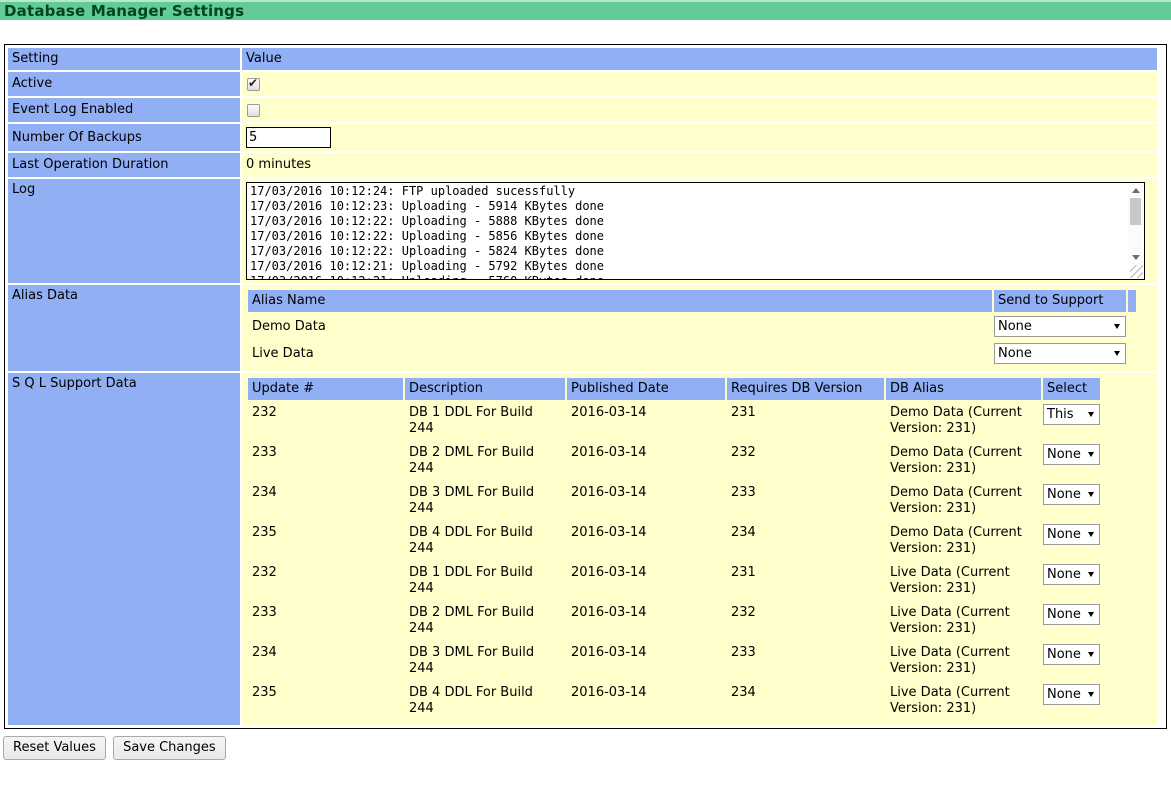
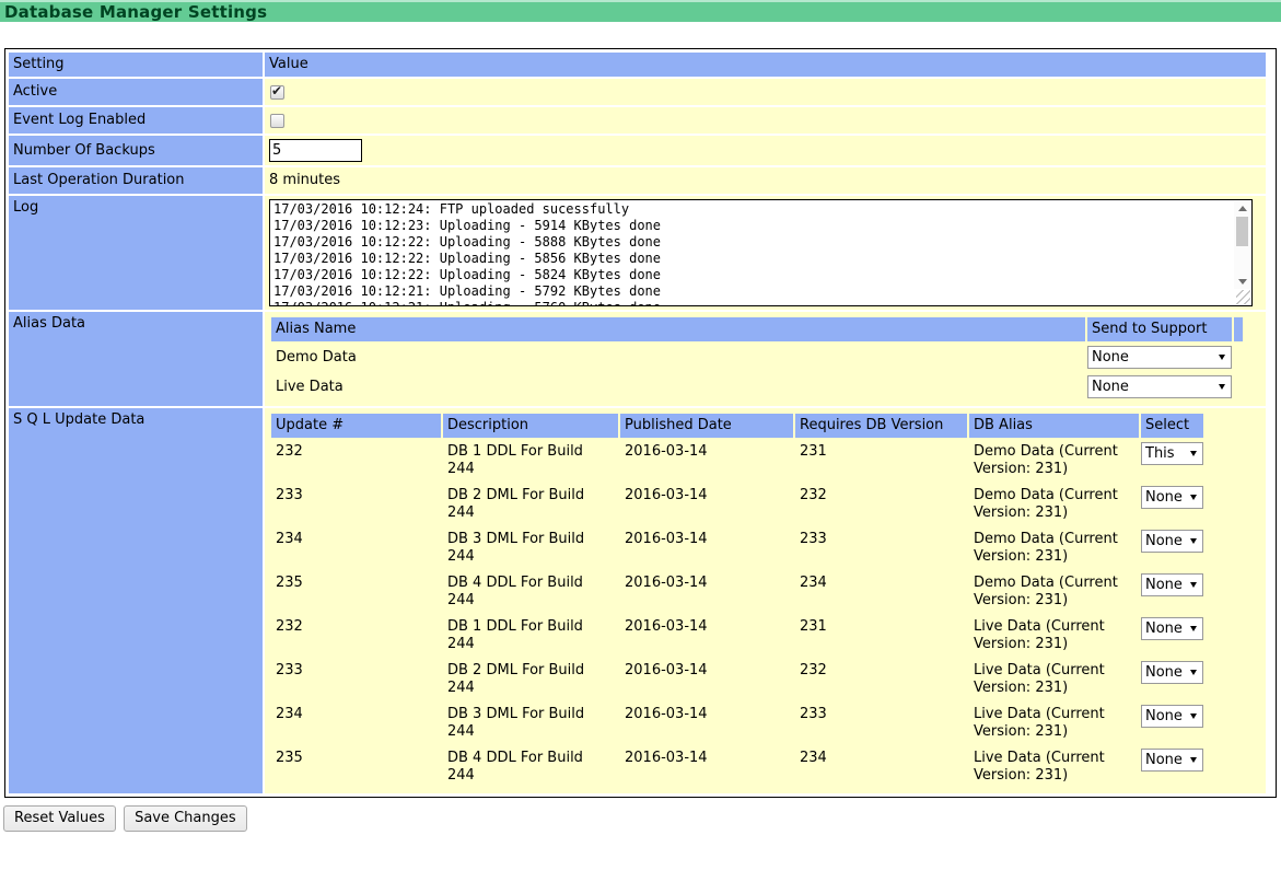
  Database Manager Settings
  Setting	Value
  Active
  Event Log Enabled
  Number Of Backups	5
- Last Operation Duration	0 minutes
+ Last Operation Duration	8 minutes
  Log	17/03/2016 10:12:24: FTP uploaded sucessfully 17/03/2016 10:12:23: Uploading - 5914 KBytes done 17/03/2016 10:12:22: Uploading - 5888 KBytes done 17/03/2016 10:12:22: Uploading - 5856 KBytes done 17/03/2016 10:12:22: Uploading - 5824 KBytes done 17/03/2016 10:12:21: Uploading - 5792 KBytes done
  Alias Data
  Alias Name	Send to Support
  Demo Data	None
  Live Data	None
- S Q L Support Data
+ S Q L Update Data
  Update #	Description	Published Date	Requires DB Version	DB Alias	Select
  232	DB 1 DDL For Build 244	2016-03-14	231	Demo Data (Current Version: 231)	This
  233	DB 2 DML For Build 244	2016-03-14	232	Demo Data (Current Version: 231)	None
  234	DB 3 DML For Build 244	2016-03-14	233	Demo Data (Current Version: 231)	None
  235	DB 4 DDL For Build 244	2016-03-14	234	Demo Data (Current Version: 231)	None
  232	DB 1 DDL For Build 244	2016-03-14	231	Live Data (Current Version: 231)	None
  233	DB 2 DML For Build 244	2016-03-14	232	Live Data (Current Version: 231)	None
  234	DB 3 DML For Build 244	2016-03-14	233	Live Data (Current Version: 231)	None
  235	DB 4 DDL For Build 244	2016-03-14	234	Live Data (Current Version: 231)	None
  Reset Values Save Changes
